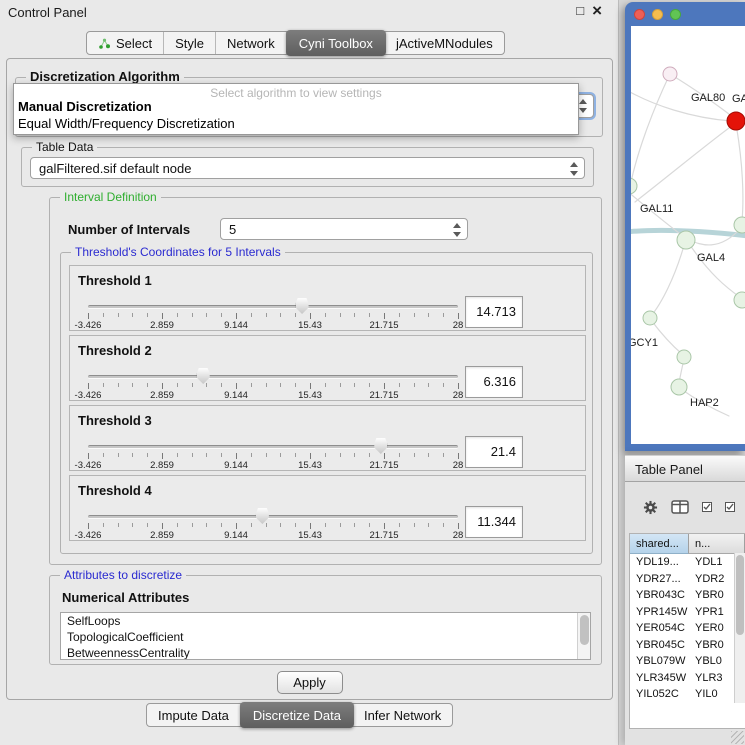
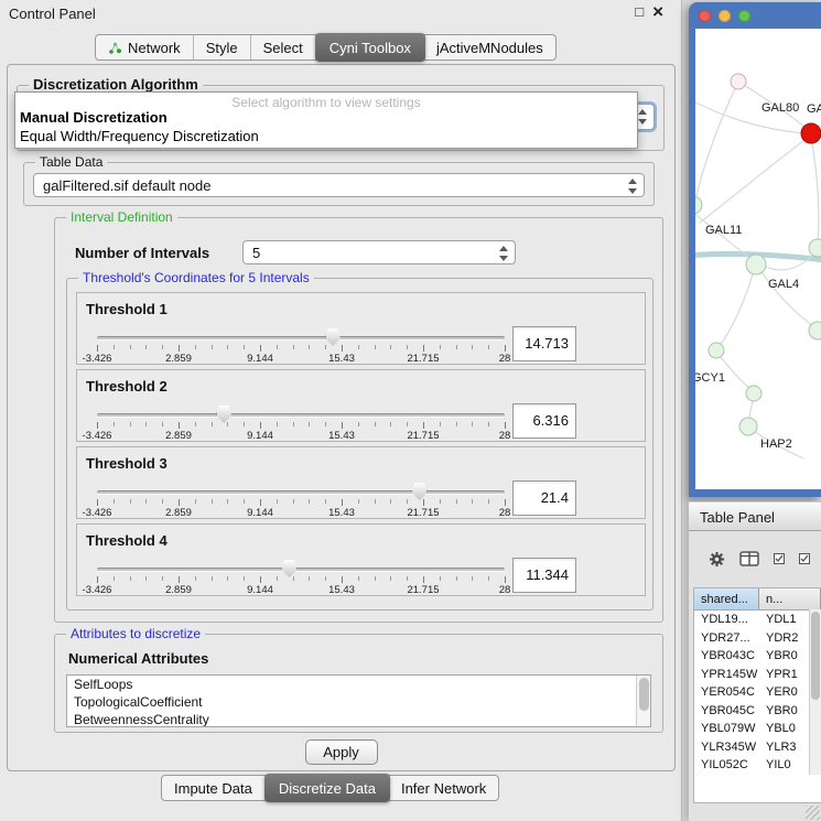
  Control Panel
  □
  ×
- Select
+ Network
  Style
- Network
+ Select
  Cyni Toolbox
  jActiveMNodules
  Discretization Algorithm
  Select algorithm to view settings
  Manual Discretization
  Equal Width/Frequency Discretization
  Table Data
  galFiltered.sif default node
  Interval Definition
  Number of Intervals
  5
  Threshold's Coordinates for 5 Intervals
  Threshold 1
  -3.426
  2.859
  9.144
  15.43
  21.715
  28
  14.713
  Threshold 2
  -3.426
  2.859
  9.144
  15.43
  21.715
  28
  6.316
  Threshold 3
  -3.426
  2.859
  9.144
  15.43
  21.715
  28
  21.4
  Threshold 4
  -3.426
  2.859
  9.144
  15.43
  21.715
  28
  11.344
  Attributes to discretize
  Numerical Attributes
  SelfLoops
  TopologicalCoefficient
  BetweennessCentrality
  Apply
  Impute Data
  Discretize Data
  Infer Network
  GAL80
  GA
  GAL11
  GAL4
  GCY1
  HAP2
  Table Panel
  shared...
  n...
  YDL19...
  YDL1
  YDR27...
  YDR2
  YBR043C
  YBR0
  YPR145W
  YPR1
  YER054C
  YER0
  YBR045C
  YBR0
  YBL079W
  YBL0
  YLR345W
  YLR3
  YIL052C
  YIL0
